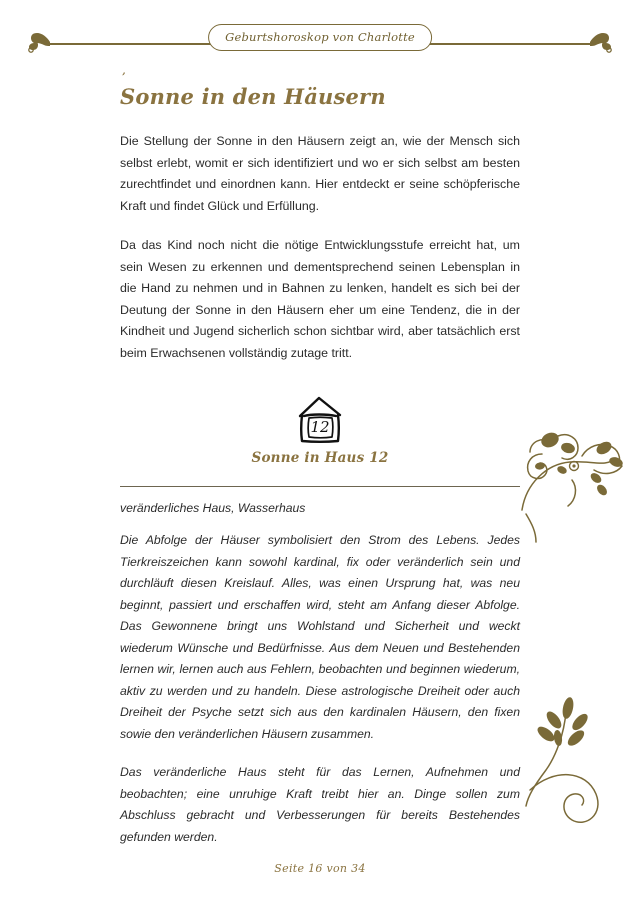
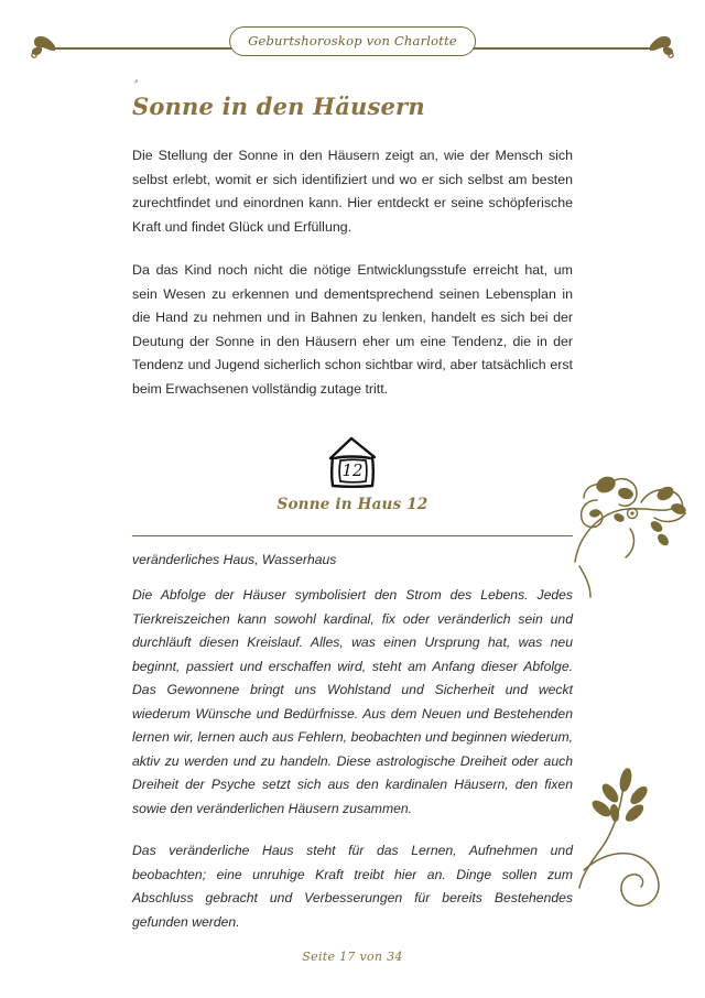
  Geburtshoroskop von Charlotte
  ’
  Sonne in den Häusern
  Die Stellung der Sonne in den Häusern zeigt an, wie der Mensch sich selbst erlebt, womit er sich identifiziert und wo er sich selbst am besten zurechtfindet und einordnen kann. Hier entdeckt er seine schöpferische Kraft und findet Glück und Erfüllung.
- Da das Kind noch nicht die nötige Entwicklungsstufe erreicht hat, um sein Wesen zu erkennen und dementsprechend seinen Lebensplan in die Hand zu nehmen und in Bahnen zu lenken, handelt es sich bei der Deutung der Sonne in den Häusern eher um eine Tendenz, die in der Kindheit und Jugend sicherlich schon sichtbar wird, aber tatsächlich erst beim Erwachsenen vollständig zutage tritt.
+ Da das Kind noch nicht die nötige Entwicklungsstufe erreicht hat, um sein Wesen zu erkennen und dementsprechend seinen Lebensplan in die Hand zu nehmen und in Bahnen zu lenken, handelt es sich bei der Deutung der Sonne in den Häusern eher um eine Tendenz, die in der Tendenz und Jugend sicherlich schon sichtbar wird, aber tatsächlich erst beim Erwachsenen vollständig zutage tritt.
  12
  Sonne in Haus 12
  veränderliches Haus, Wasserhaus
  Die Abfolge der Häuser symbolisiert den Strom des Lebens. Jedes Tierkreiszeichen kann sowohl kardinal, fix oder veränderlich sein und durchläuft diesen Kreislauf. Alles, was einen Ursprung hat, was neu beginnt, passiert und erschaffen wird, steht am Anfang dieser Abfolge. Das Gewonnene bringt uns Wohlstand und Sicherheit und weckt wiederum Wünsche und Bedürfnisse. Aus dem Neuen und Bestehenden lernen wir, lernen auch aus Fehlern, beobachten und beginnen wiederum, aktiv zu werden und zu handeln. Diese astrologische Dreiheit oder auch Dreiheit der Psyche setzt sich aus den kardinalen Häusern, den fixen sowie den veränderlichen Häusern zusammen.
  Das veränderliche Haus steht für das Lernen, Aufnehmen und beobachten; eine unruhige Kraft treibt hier an. Dinge sollen zum Abschluss gebracht und Verbesserungen für bereits Bestehendes gefunden werden.
- Seite 16 von 34
+ Seite 17 von 34
